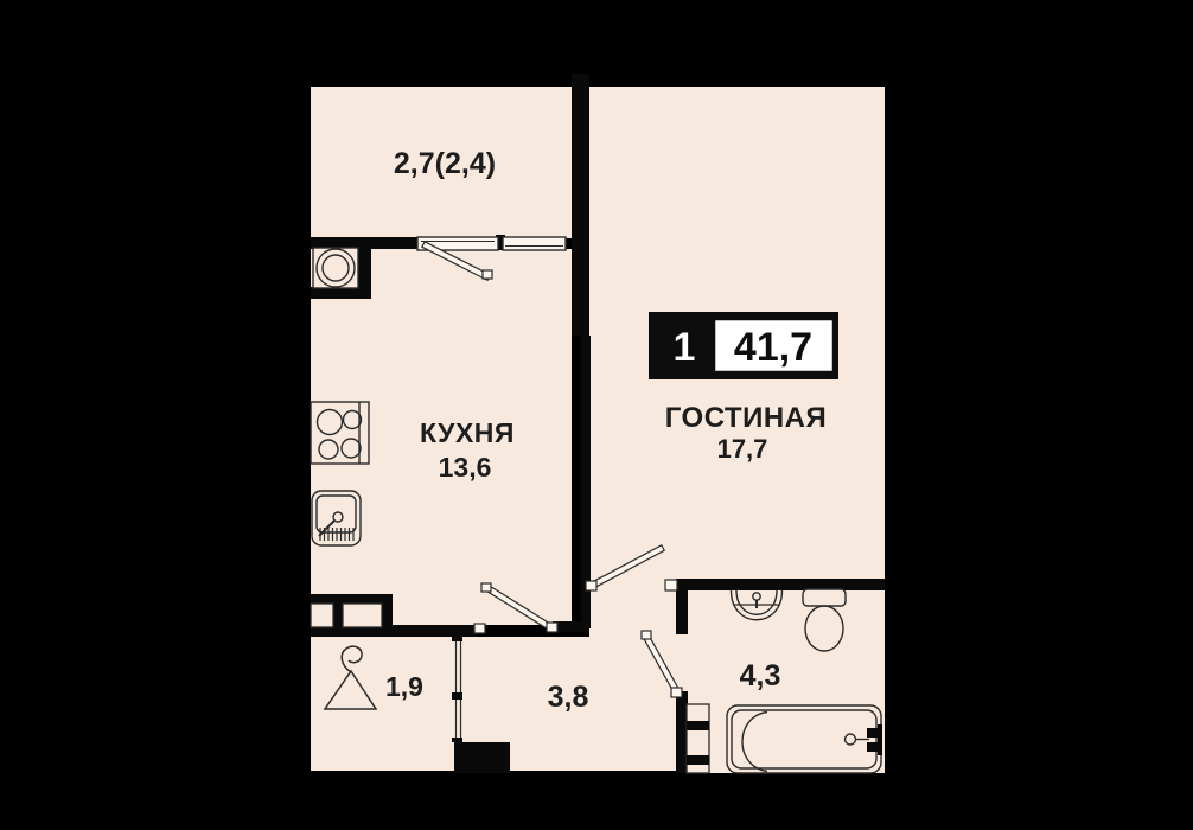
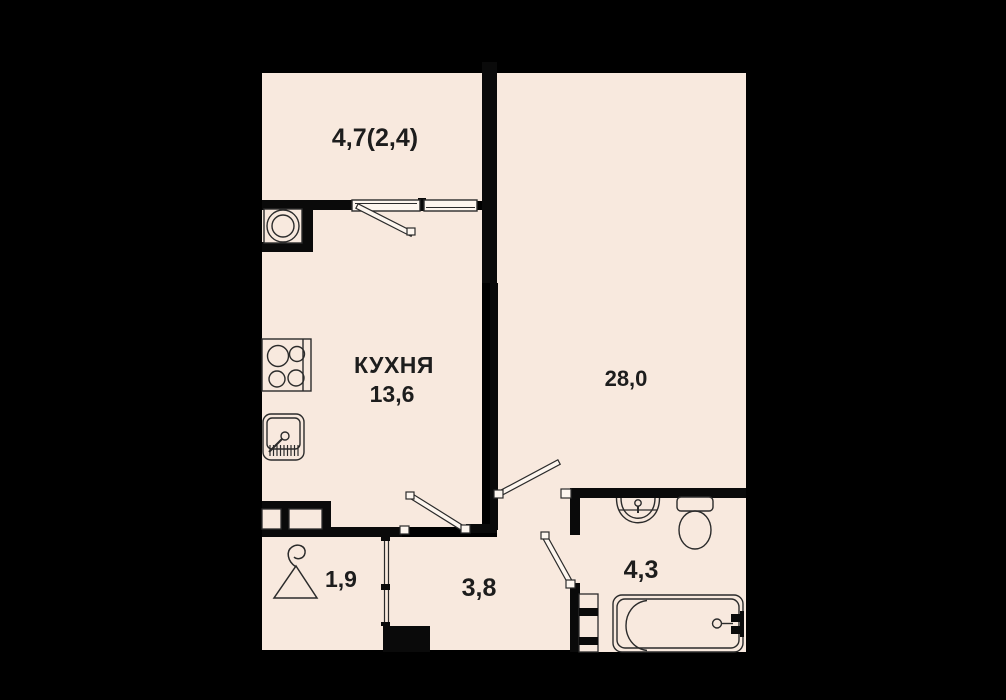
- 1
- 41,7
- 2,7(2,4)
+ 4,7(2,4)
  КУХНЯ
  13,6
- ГОСТИНАЯ
- 17,7
+ 28,0
  1,9
  3,8
  4,3
